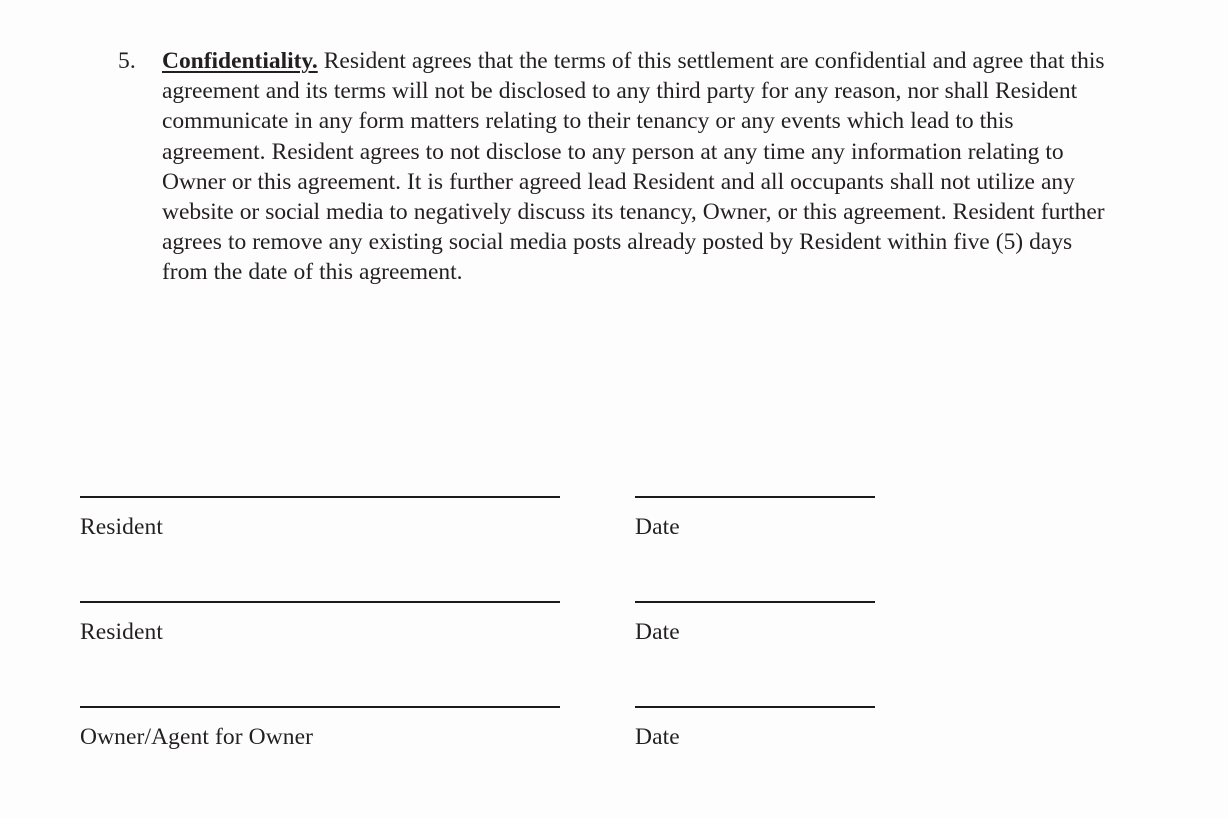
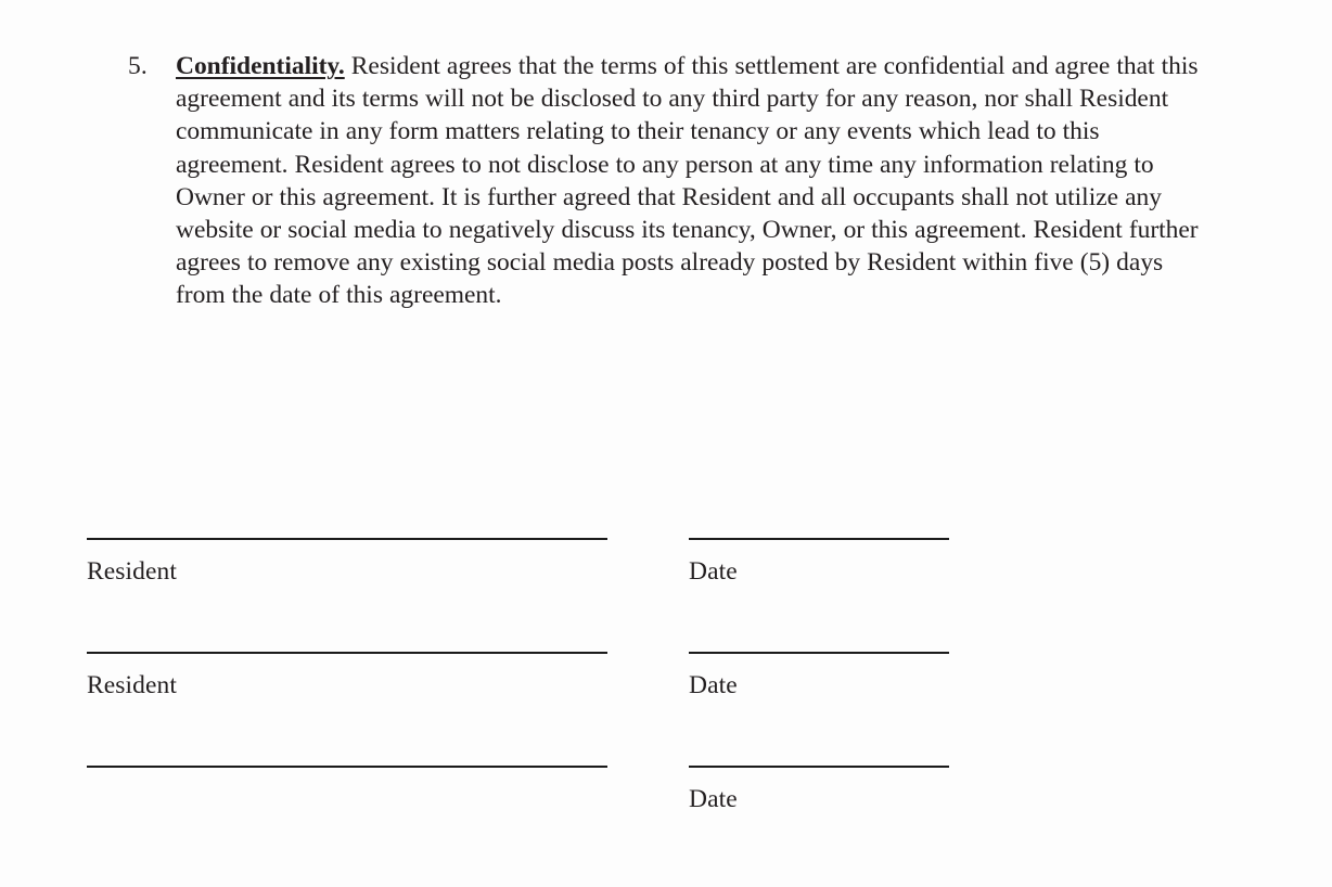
  5.
- Confidentiality. Resident agrees that the terms of this settlement are confidential and agree that this agreement and its terms will not be disclosed to any third party for any reason, nor shall Resident communicate in any form matters relating to their tenancy or any events which lead to this agreement. Resident agrees to not disclose to any person at any time any information relating to Owner or this agreement. It is further agreed lead Resident and all occupants shall not utilize any website or social media to negatively discuss its tenancy, Owner, or this agreement. Resident further agrees to remove any existing social media posts already posted by Resident within five (5) days from the date of this agreement.
+ Confidentiality. Resident agrees that the terms of this settlement are confidential and agree that this agreement and its terms will not be disclosed to any third party for any reason, nor shall Resident communicate in any form matters relating to their tenancy or any events which lead to this agreement. Resident agrees to not disclose to any person at any time any information relating to Owner or this agreement. It is further agreed that Resident and all occupants shall not utilize any website or social media to negatively discuss its tenancy, Owner, or this agreement. Resident further agrees to remove any existing social media posts already posted by Resident within five (5) days from the date of this agreement.
  Resident
  Date
  Resident
  Date
- Owner/Agent for Owner
  Date
